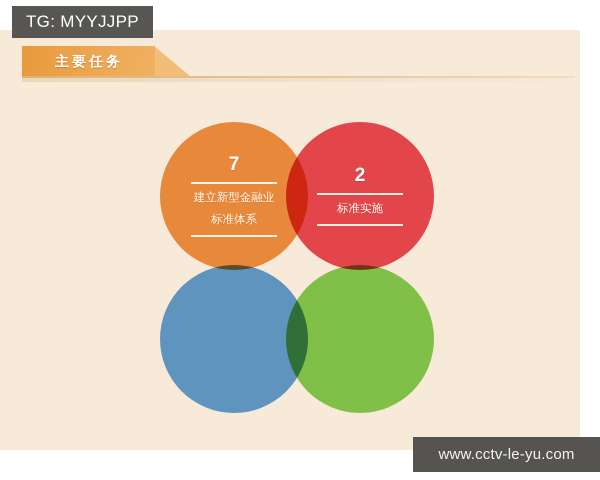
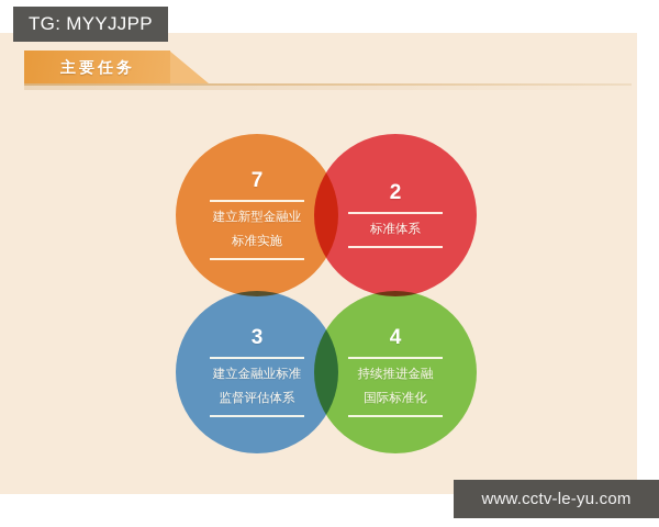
  主要任务
  7
  建立新型金融业
- 标准体系
+ 标准实施
  2
- 标准实施
+ 标准体系
+ 3
+ 建立金融业标准
+ 监督评估体系
+ 4
+ 持续推进金融
+ 国际标准化
  TG: MYYJJPP
  www.cctv-le-yu.com
